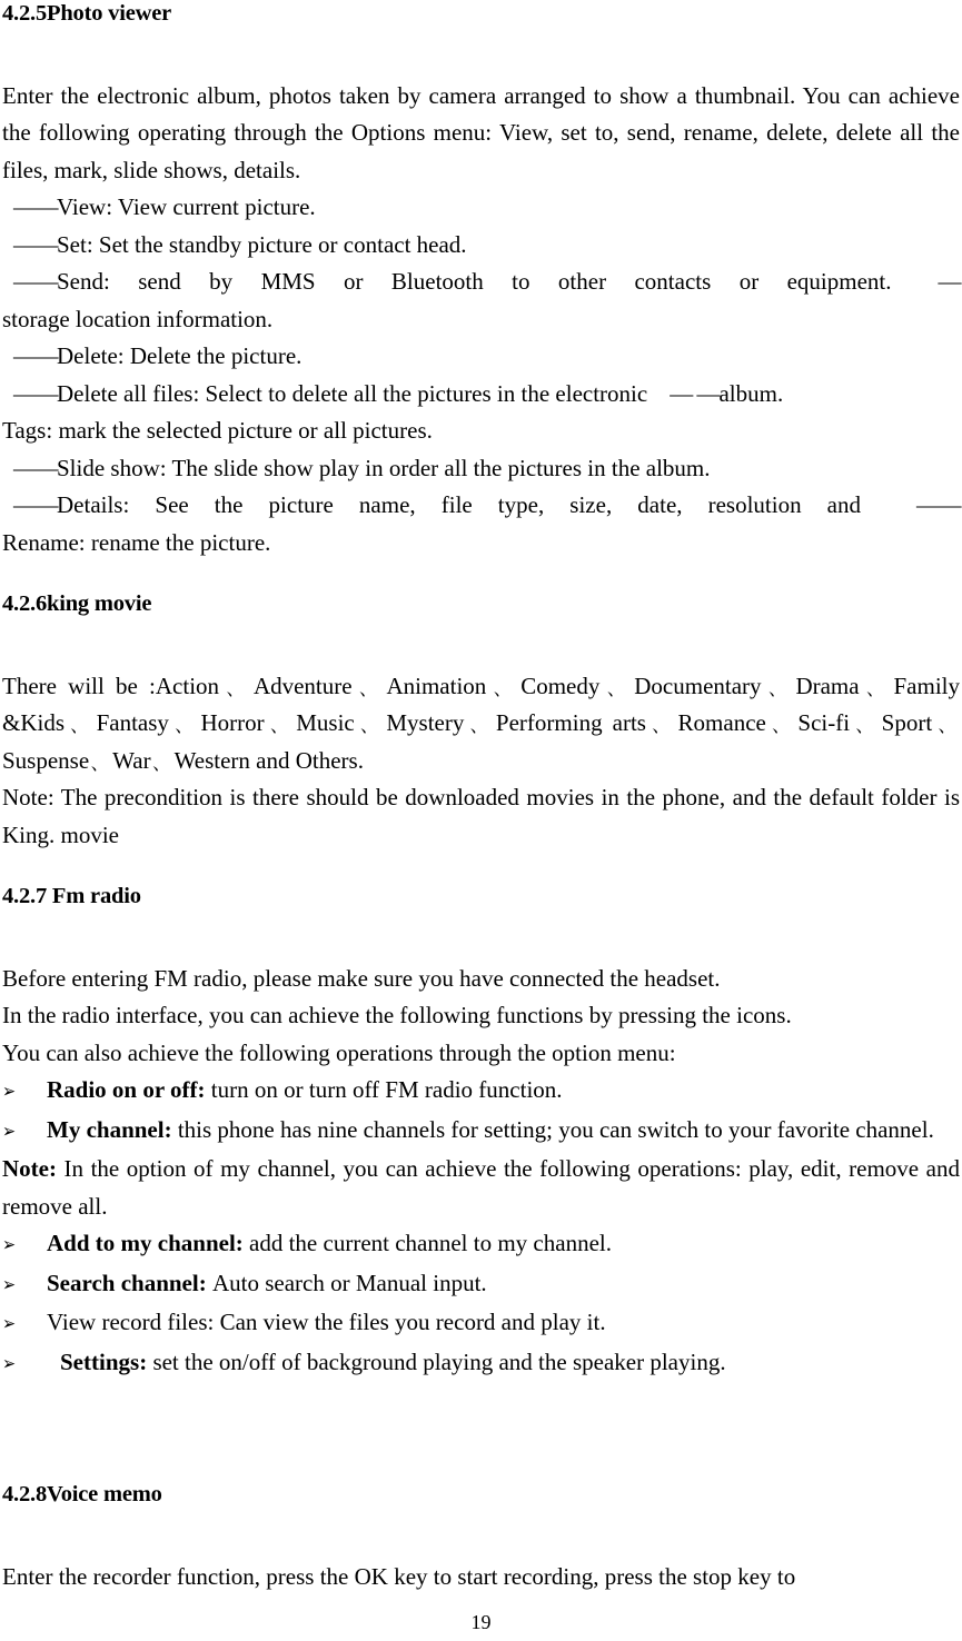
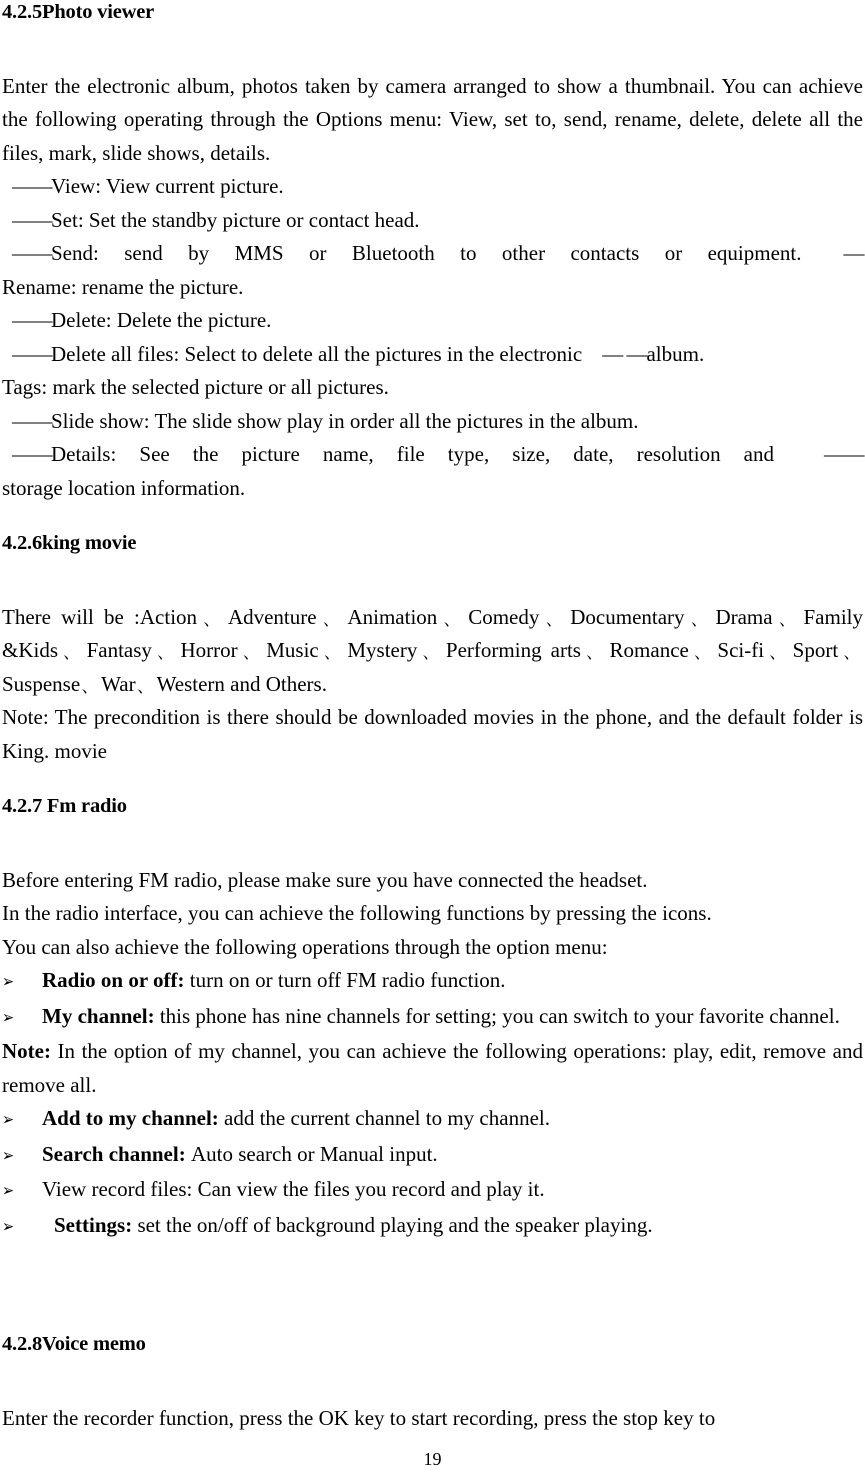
  4.2.5Photo viewer
  Enter the electronic album, photos taken by camera arranged to show a thumbnail. You can achieve the following operating through the Options menu: View, set to, send, rename, delete, delete all the files, mark, slide shows, details.
  ——View: View current picture.
  ——Set: Set the standby picture or contact head.
  ——Send: send by MMS or Bluetooth to other contacts or equipment.
  —
- storage location information.
+ Rename: rename the picture.
  ——Delete: Delete the picture.
  ——Delete all files: Select to delete all the pictures in the electronic
  — —
  album.
  Tags: mark the selected picture or all pictures.
  ——Slide show: The slide show play in order all the pictures in the album.
  ——Details: See the picture name, file type, size, date, resolution and
  ——
- Rename: rename the picture.
+ storage location information.
  4.2.6king movie
  There will be :Action、Adventure、Animation、Comedy、Documentary、Drama、Family &Kids、Fantasy、Horror、Music、Mystery、Performing arts、Romance、Sci-fi、Sport、Suspense、War、Western and Others.
  Note: The precondition is there should be downloaded movies in the phone, and the default folder is King. movie
  4.2.7 Fm radio
  Before entering FM radio, please make sure you have connected the headset.
  In the radio interface, you can achieve the following functions by pressing the icons.
  You can also achieve the following operations through the option menu:
  ➢ Radio on or off: turn on or turn off FM radio function.
  ➢ My channel: this phone has nine channels for setting; you can switch to your favorite channel.
  Note: In the option of my channel, you can achieve the following operations: play, edit, remove and remove all.
  ➢ Add to my channel: add the current channel to my channel.
  ➢ Search channel: Auto search or Manual input.
  ➢ View record files: Can view the files you record and play it.
  ➢ Settings: set the on/off of background playing and the speaker playing.
  4.2.8Voice memo
  Enter the recorder function, press the OK key to start recording, press the stop key to
  19
